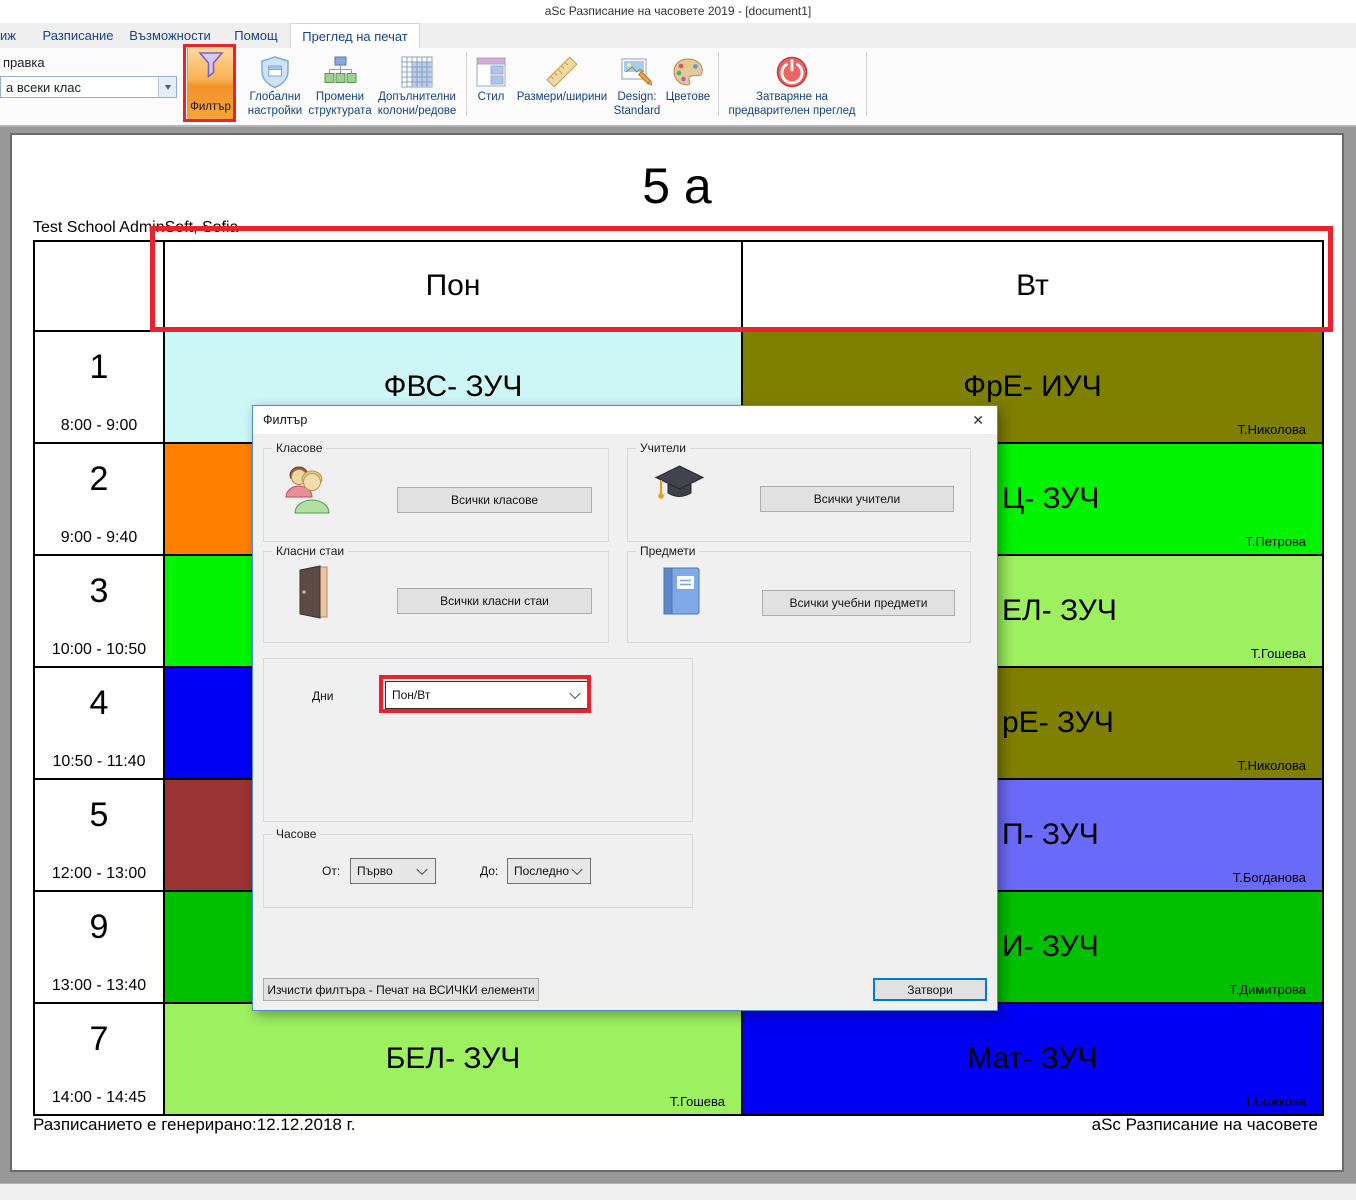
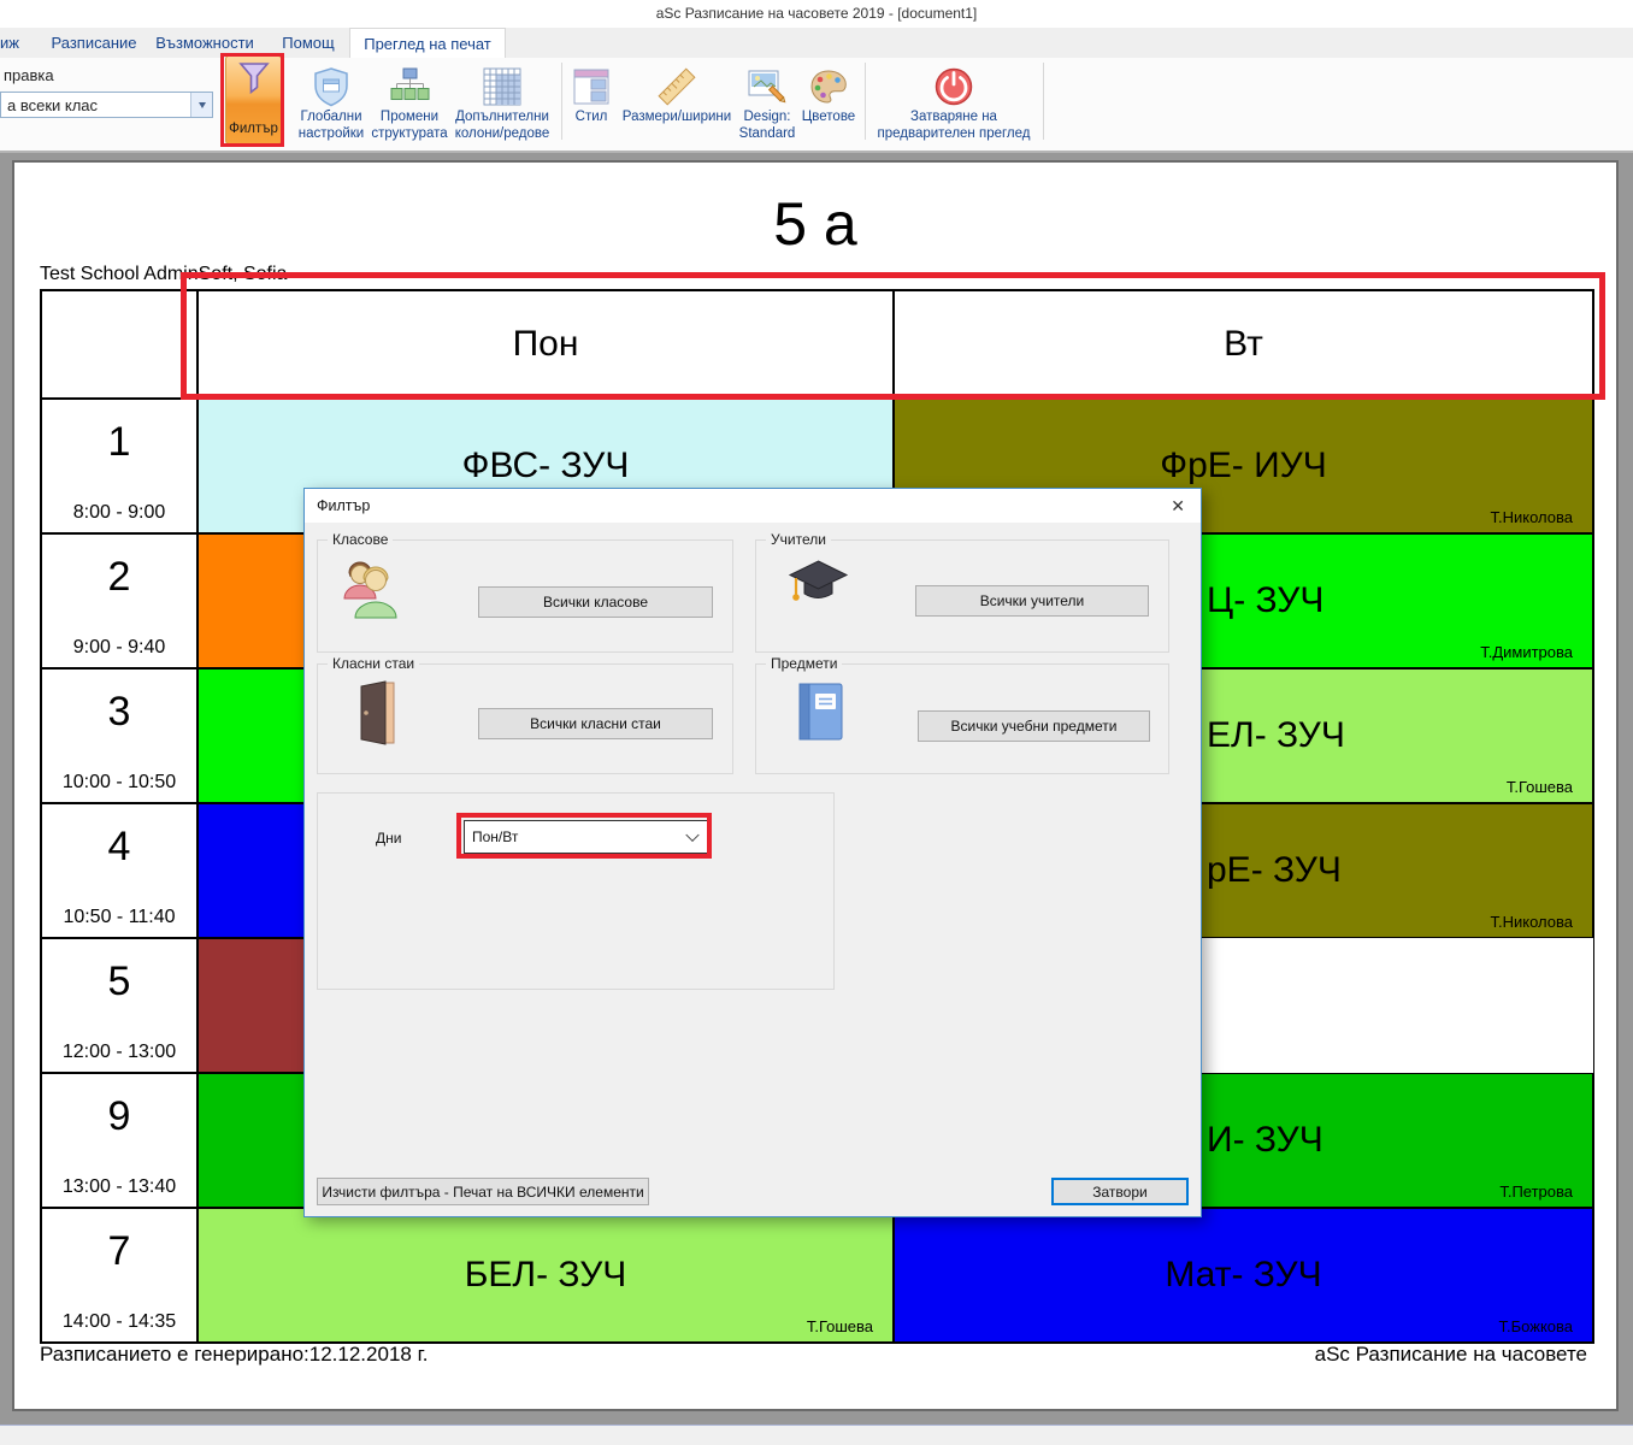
  aSc Разписание на часовете 2019 - [document1]
  иж
  Разписание
  Възможности
  Помощ
  Преглед на печат
  правка
  а всеки клас
  Филтър
  Глобални настройки
  Промени структурата
  Допълнителни колони/редове
  Стил
  Размери/ширини
  Design: Standard
  Цветове
  Затваряне на предварителен преглед
  5 a
  Test School AdminSoft, Sofia
  Пон
  Вт
  1
  8:00 - 9:00
  2
  9:00 - 9:40
  3
  10:00 - 10:50
  4
  10:50 - 11:40
  5
  12:00 - 13:00
  9
  13:00 - 13:40
  7
- 14:00 - 14:45
+ 14:00 - 14:35
  ФВС- ЗУЧ
  БЕЛ- ЗУЧ
  Т.Гошева
  ФрЕ- ИУЧ
  Т.Николова
  Ц- ЗУЧ
- Т.Петрова
+ Т.Димитрова
  ЕЛ- ЗУЧ
  Т.Гошева
  рЕ- ЗУЧ
  Т.Николова
- П- ЗУЧ
- Т.Богданова
  И- ЗУЧ
- Т.Димитрова
+ Т.Петрова
  Мат- ЗУЧ
  Т.Божкова
  Разписанието е генерирано:12.12.2018 г.
  aSc Разписание на часовете
  Филтър
  ✕
  Класове
  Всички класове
  Учители
  Всички учители
  Класни стаи
  Всички класни стаи
  Предмети
  Всички учебни предмети
  Дни
  Пон/Вт
- Часове
- От:
- Първо
- До:
- Последно
  Изчисти филтъра - Печат на ВСИЧКИ елементи
  Затвори
